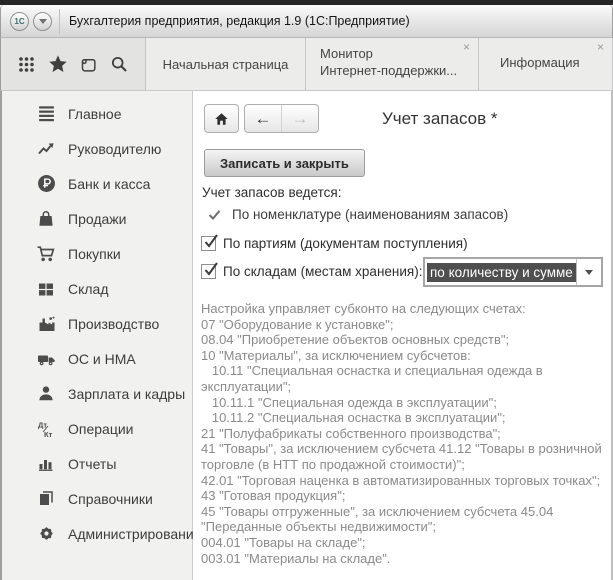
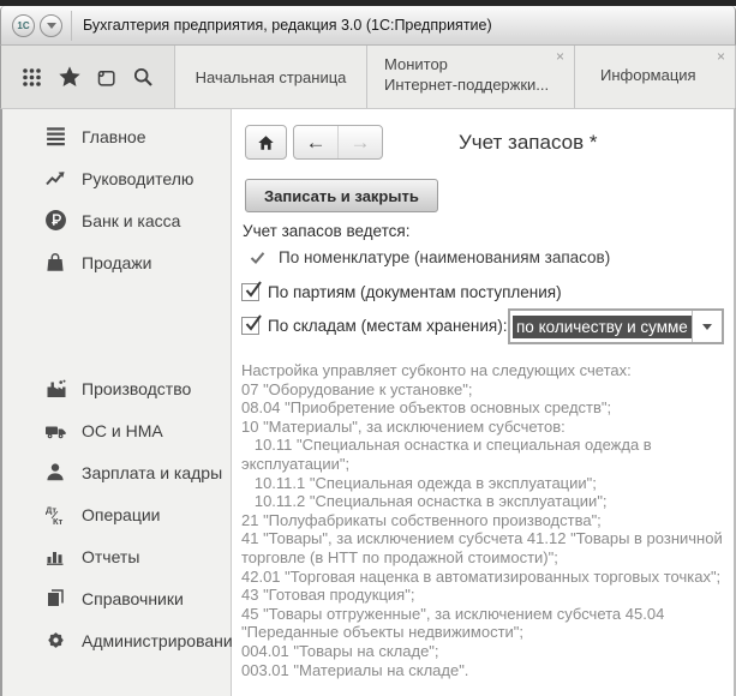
  1С
- Бухгалтерия предприятия, редакция 1.9 (1С:Предприятие)
+ Бухгалтерия предприятия, редакция 3.0 (1С:Предприятие)
  Начальная страница
  Монитор
  Интернет-поддержки...
  ×
  Информация
  ×
  Главное
  Руководителю
  Банк и касса
  Продажи
- Покупки
- Склад
  Производство
  ОС и НМА
  Зарплата и кадры
  Дт
  Кт
  Операции
  Отчеты
  Справочники
  Администрировани
  ←
  →
  Учет запасов *
  Записать и закрыть
  Учет запасов ведется:
  По номенклатуре (наименованиям запасов)
  По партиям (документам поступления)
  По складам (местам хранения):
  по количеству и сумме
  Настройка управляет субконто на следующих счетах:
  07 "Оборудование к установке";
  08.04 "Приобретение объектов основных средств";
  10 "Материалы", за исключением субсчетов:
  10.11 "Специальная оснастка и специальная одежда в
  эксплуатации";
  10.11.1 "Специальная одежда в эксплуатации";
  10.11.2 "Специальная оснастка в эксплуатации";
  21 "Полуфабрикаты собственного производства";
  41 "Товары", за исключением субсчета 41.12 "Товары в розничной
  торговле (в НТТ по продажной стоимости)";
  42.01 "Торговая наценка в автоматизированных торговых точках";
  43 "Готовая продукция";
  45 "Товары отгруженные", за исключением субсчета 45.04
  "Переданные объекты недвижимости";
  004.01 "Товары на складе";
  003.01 "Материалы на складе".
